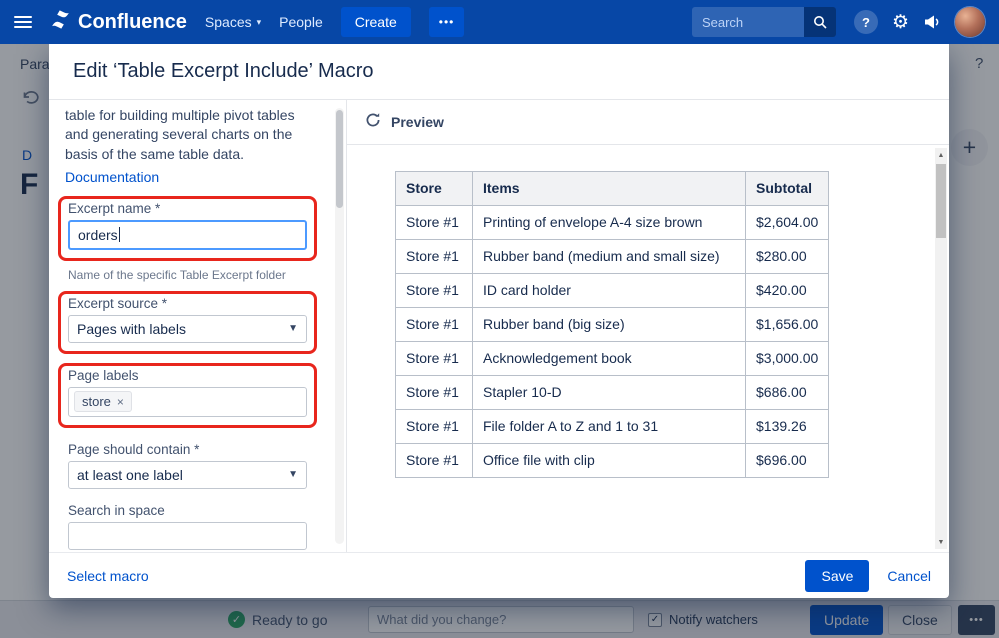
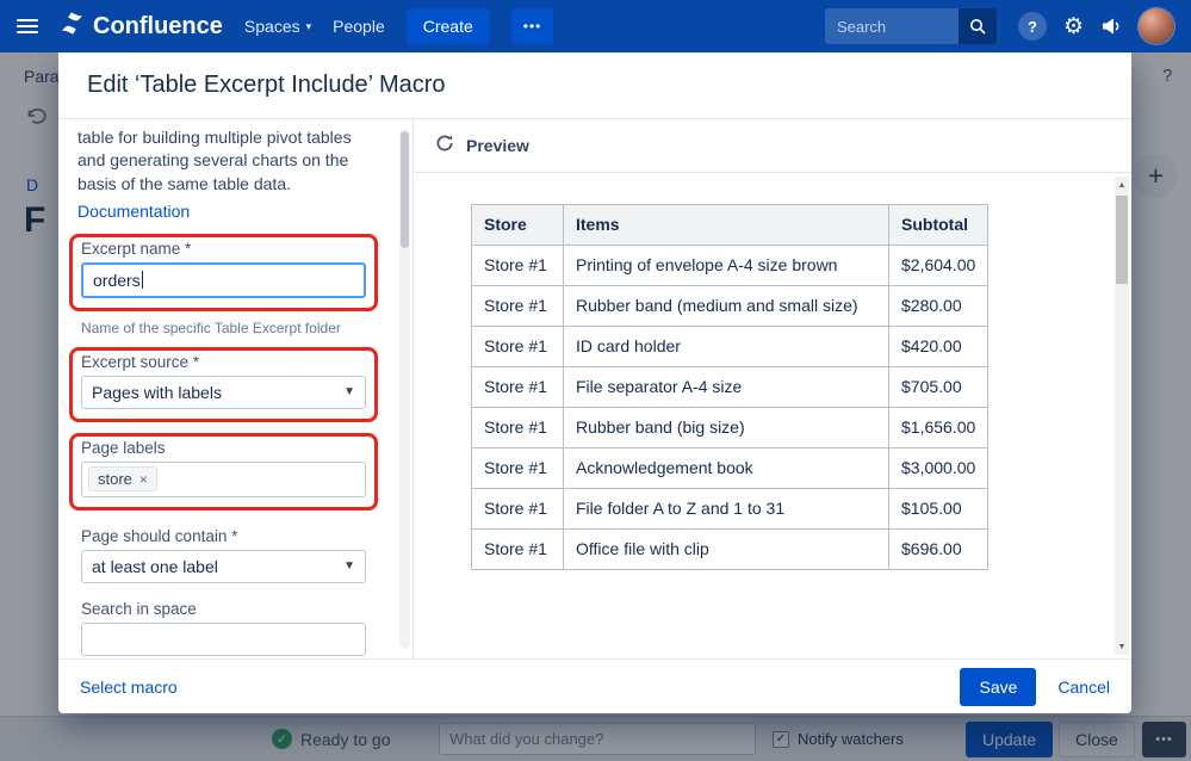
  Confluence
  Spaces
  ▾
  People
  Create
  •••
  Search
  ?
  ⚙
  Para
  D
  F
  ?
  +
  ✓
  Ready to go
  What did you change?
  ✓
  Notify watchers
  Update
  Close
  •••
  Edit ‘Table Excerpt Include’ Macro
  table for building multiple pivot tables and generating several charts on the basis of the same table data.
  Documentation
  Excerpt name *
  orders
  Name of the specific Table Excerpt folder
  Excerpt source *
  Pages with labels
  ▼
  Page labels
  store
  ×
  Page should contain *
  at least one label
  ▼
  Search in space
  Preview
  Store	Items	Subtotal
  Store #1	Printing of envelope A-4 size brown	$2,604.00
  Store #1	Rubber band (medium and small size)	$280.00
  Store #1	ID card holder	$420.00
+ Store #1	File separator A-4 size	$705.00
  Store #1	Rubber band (big size)	$1,656.00
  Store #1	Acknowledgement book	$3,000.00
- Store #1	Stapler 10-D	$686.00
- Store #1	File folder A to Z and 1 to 31	$139.26
+ Store #1	File folder A to Z and 1 to 31	$105.00
  Store #1	Office file with clip	$696.00
  Select macro
  Save
  Cancel
